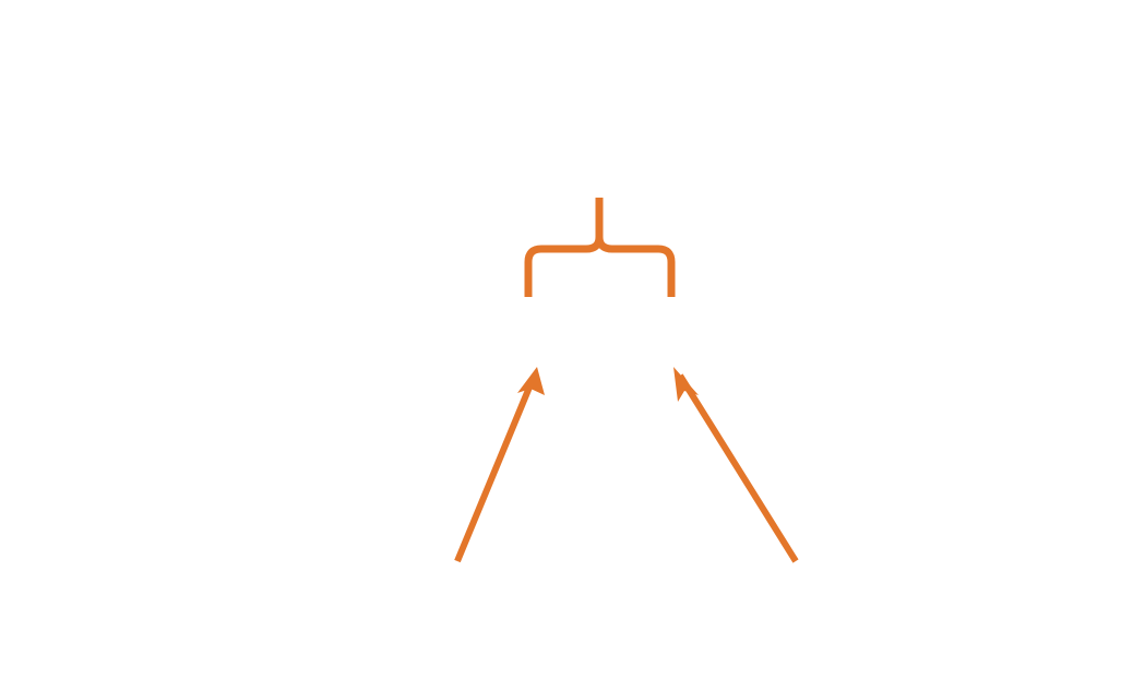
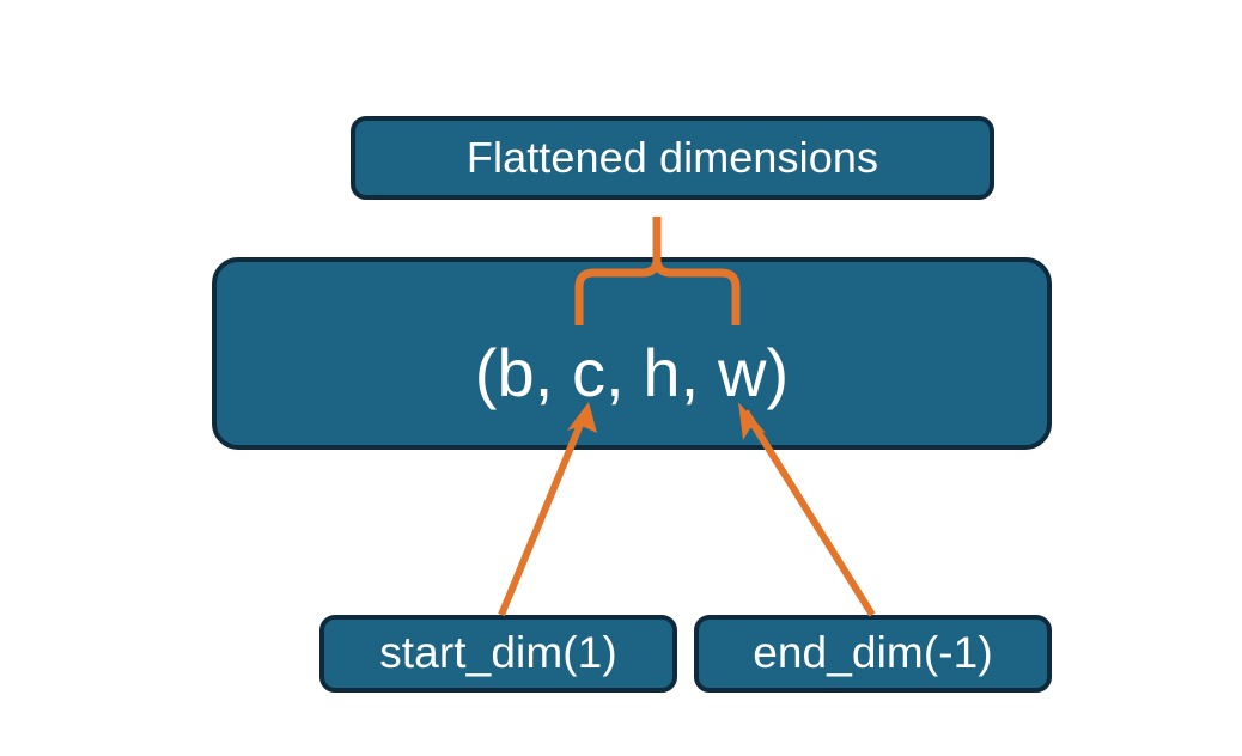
+ Flattened dimensions
+ (b, c, h, w)
+ start_dim(1)
+ end_dim(-1)
